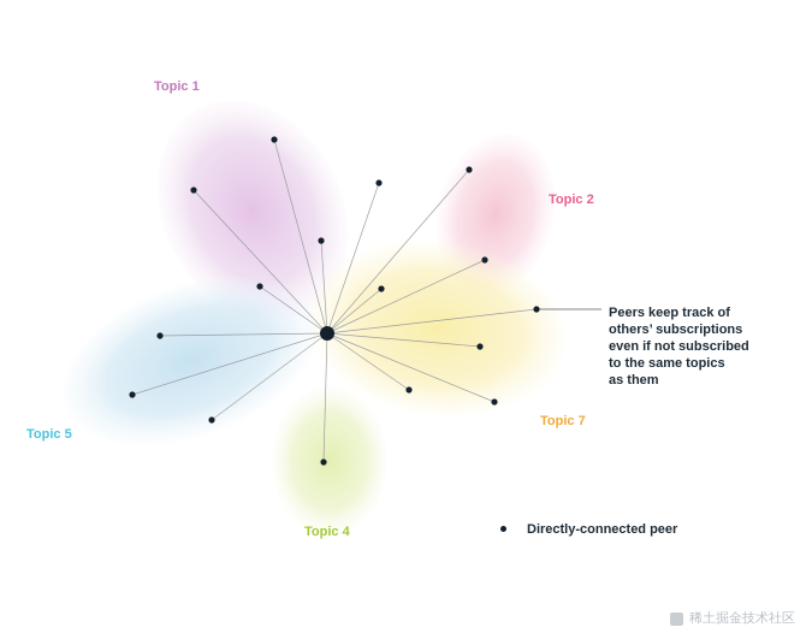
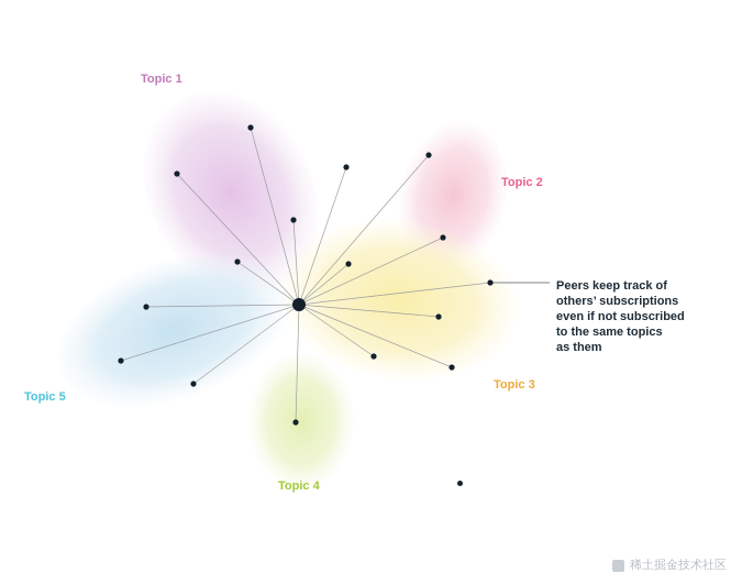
  Topic 1
  Topic 2
- Topic 7
+ Topic 3
  Topic 4
  Topic 5
  Peers keep track of
  others’ subscriptions
  even if not subscribed
  to the same topics
  as them
- Directly-connected peer
  稀土掘金技术社区
